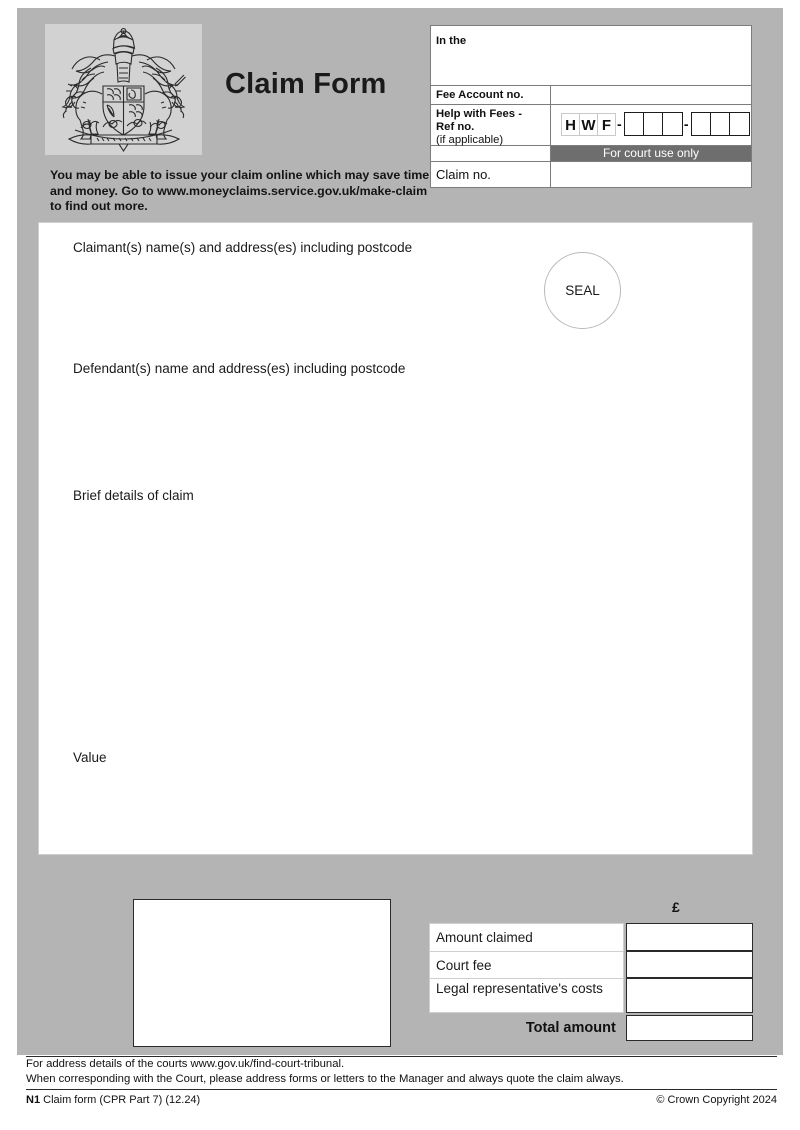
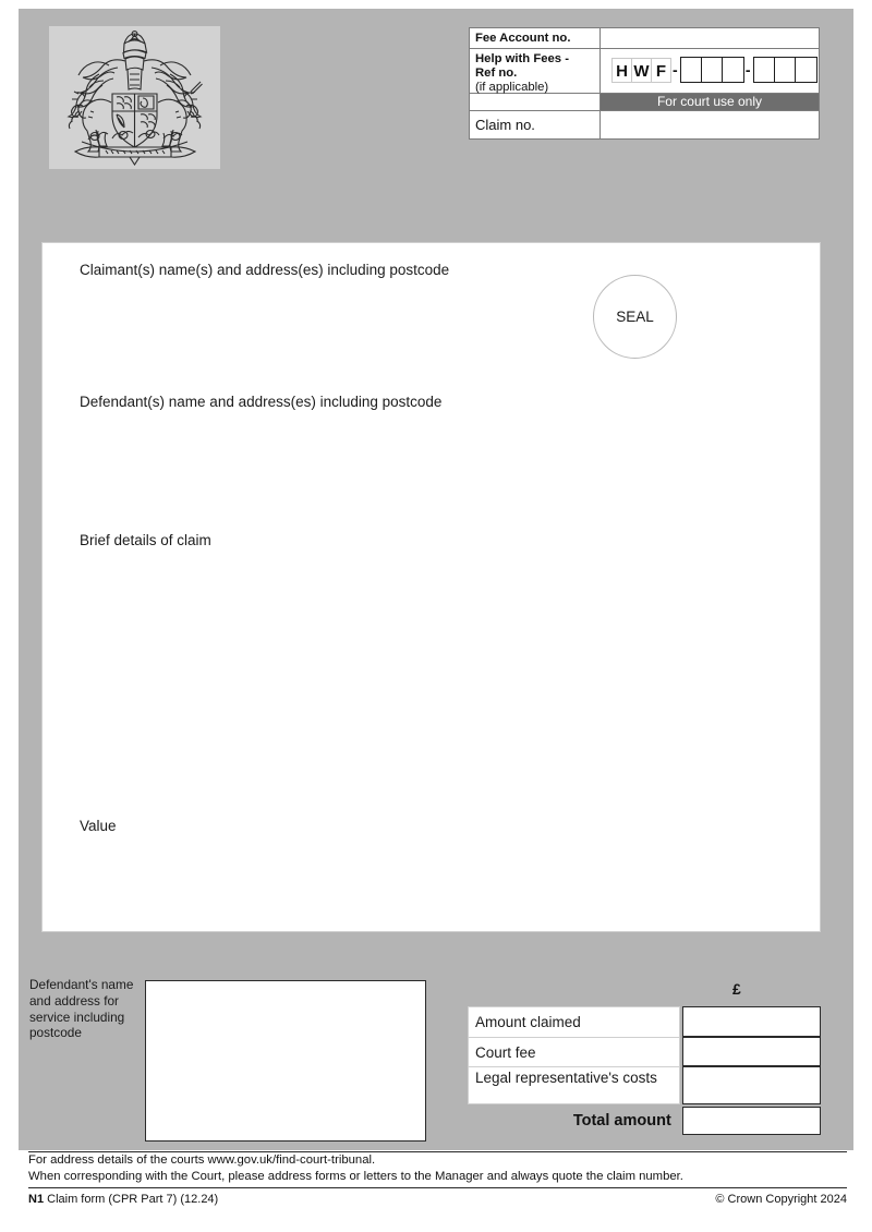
- Claim Form
- You may be able to issue your claim online which may save time and money. Go to www.moneyclaims.service.gov.uk/make-claim to find out more.
- In the
  Fee Account no.
  Help with Fees -
  Ref no.
  (if applicable)
  H
  W
  F
  -
  -
  For court use only
  Claim no.
  Claimant(s) name(s) and address(es) including postcode
  Defendant(s) name and address(es) including postcode
  Brief details of claim
  Value
  SEAL
+ Defendant's name and address for service including postcode
  £
  Amount claimed
  Court fee
  Legal representative's costs
  Total amount
  For address details of the courts www.gov.uk/find-court-tribunal.
- When corresponding with the Court, please address forms or letters to the Manager and always quote the claim always.
+ When corresponding with the Court, please address forms or letters to the Manager and always quote the claim number.
  N1 Claim form (CPR Part 7) (12.24)
  © Crown Copyright 2024
